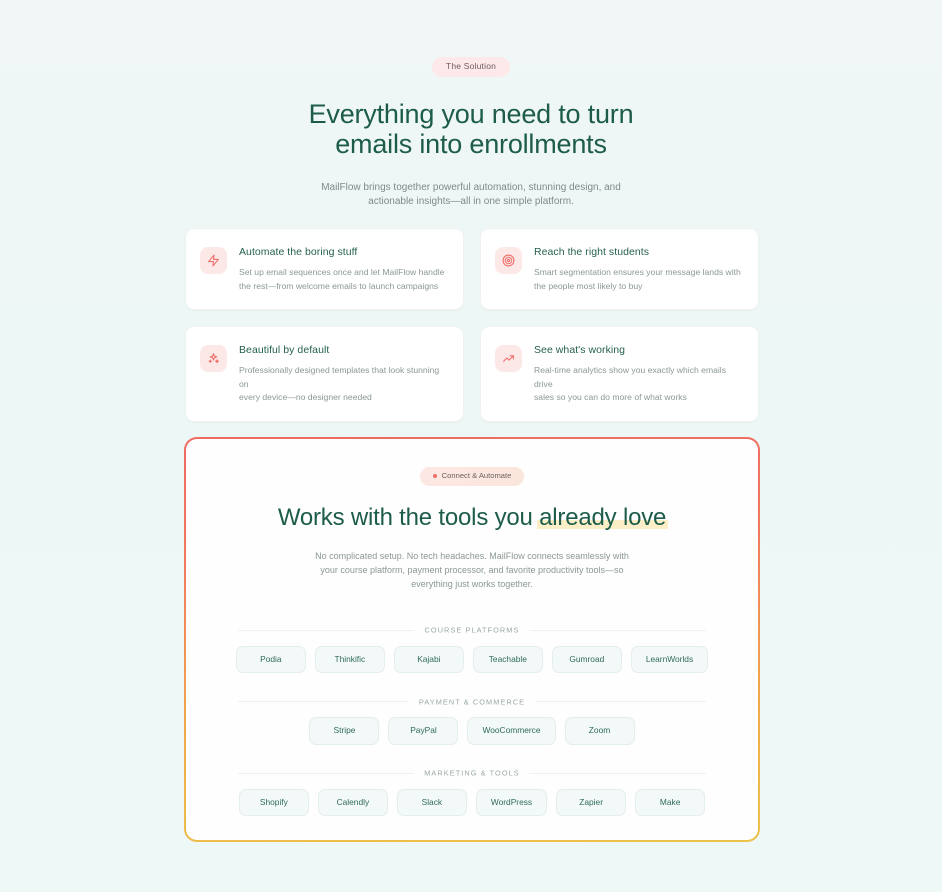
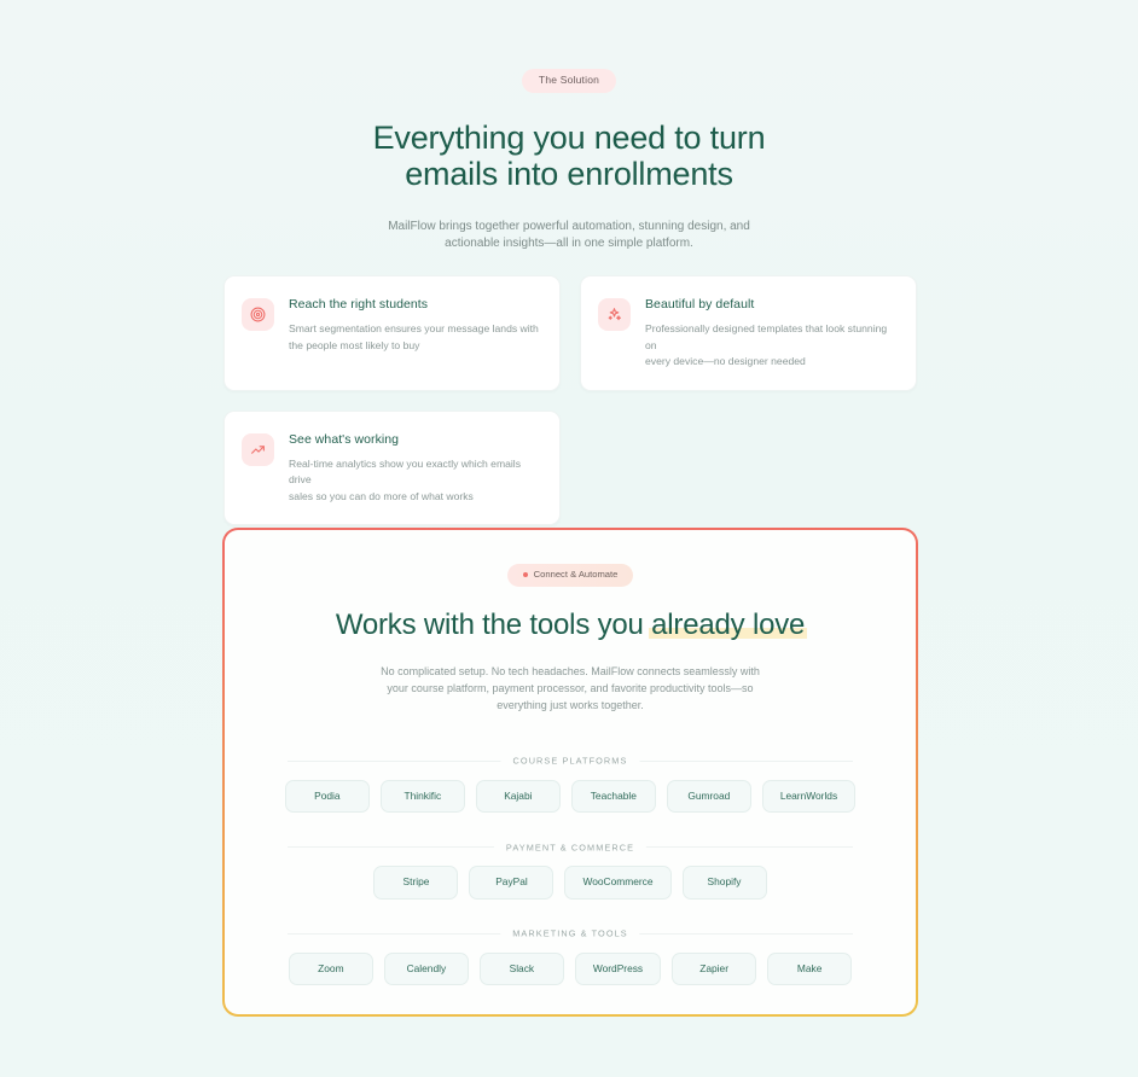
  The Solution
  Everything you need to turn
  emails into enrollments
  MailFlow brings together powerful automation, stunning design, and
  actionable insights—all in one simple platform.
- Automate the boring stuff
- Set up email sequences once and let MailFlow handle
- the rest—from welcome emails to launch campaigns
  Reach the right students
  Smart segmentation ensures your message lands with
  the people most likely to buy
  Beautiful by default
  Professionally designed templates that look stunning on
  every device—no designer needed
  See what's working
  Real-time analytics show you exactly which emails drive
  sales so you can do more of what works
  Connect & Automate
  Works with the tools you already love
  No complicated setup. No tech headaches. MailFlow connects seamlessly with
  your course platform, payment processor, and favorite productivity tools—so
  everything just works together.
  COURSE PLATFORMS
  Podia
  Thinkific
  Kajabi
  Teachable
  Gumroad
  LearnWorlds
  PAYMENT & COMMERCE
  Stripe
  PayPal
  WooCommerce
- Zoom
+ Shopify
  MARKETING & TOOLS
- Shopify
+ Zoom
  Calendly
  Slack
  WordPress
  Zapier
  Make
